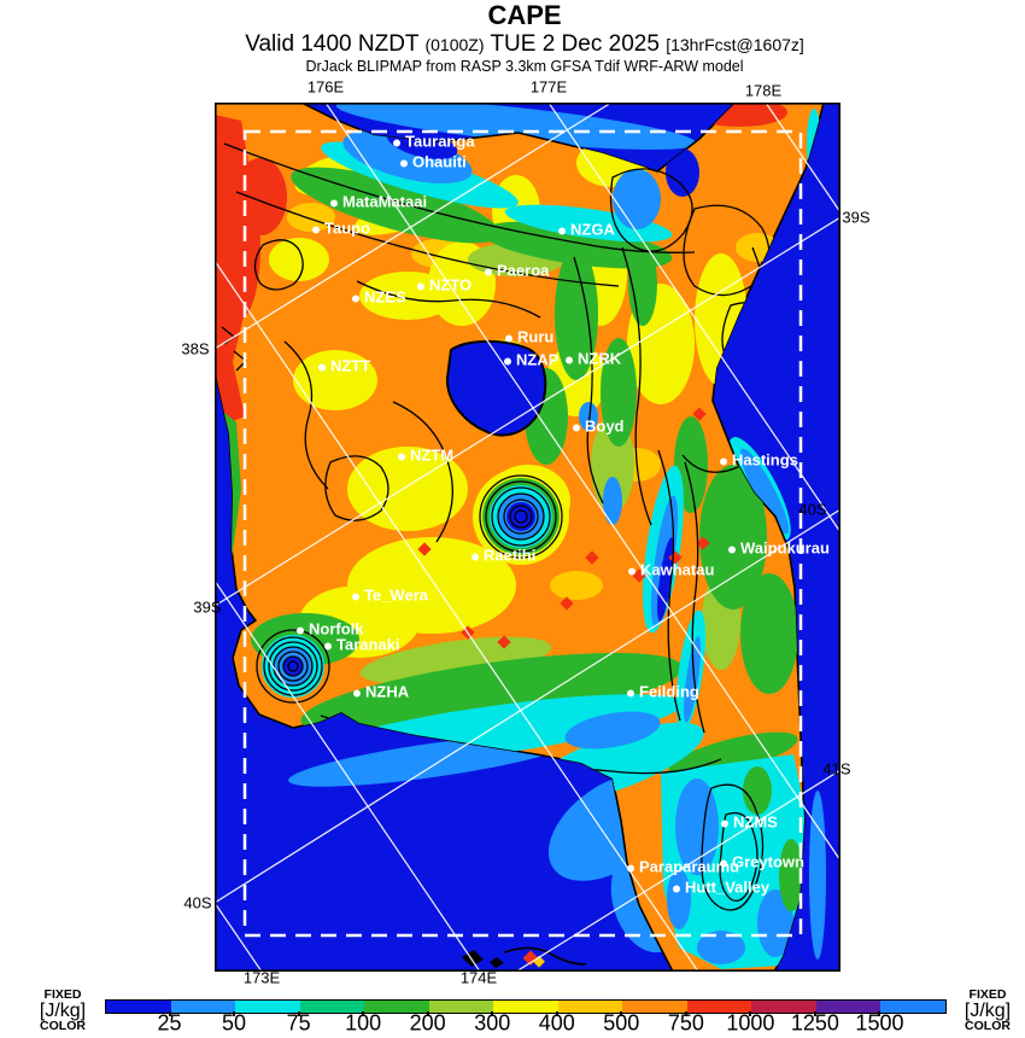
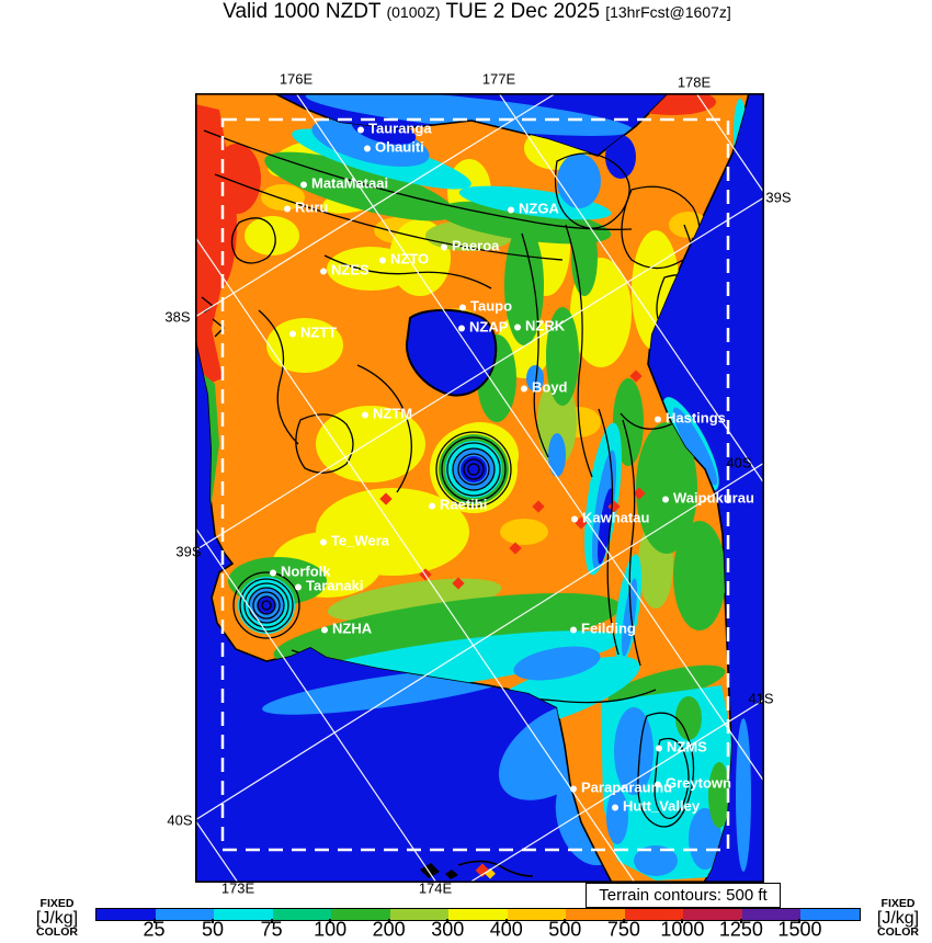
- CAPE
- Valid 1400 NZDT (0100Z) TUE 2 Dec 2025 [13hrFcst@1607z]
+ Valid 1000 NZDT (0100Z) TUE 2 Dec 2025 [13hrFcst@1607z]
- DrJack BLIPMAP from RASP 3.3km GFSA Tdif WRF-ARW model
  Tauranga
  Ohauiti
  MataMataai
- Taupo
+ Ruru
  NZGA
  Paeroa
  NZTO
  NZES
- Ruru
+ Taupo
  NZAP
  NZRK
  NZTT
  Boyd
  NZTM
  Hastings
  Waipukurau
  Kawhatau
  Raetihi
  Te_Wera
  Norfolk
  Taranaki
  NZHA
  Feilding
  NZMS
  Greytown
  Paraparaumu
  Hutt_Valley
  176E
  177E
  178E
  173E
  174E
  38S
  39S
  40S
  39S
  40S
  41S
+ Terrain contours: 500 ft
  FIXED
  [J/kg]
  COLOR
  FIXED
  [J/kg]
  COLOR
  25
  50
  75
  100
  200
  300
  400
  500
  750
  1000
  1250
  1500
